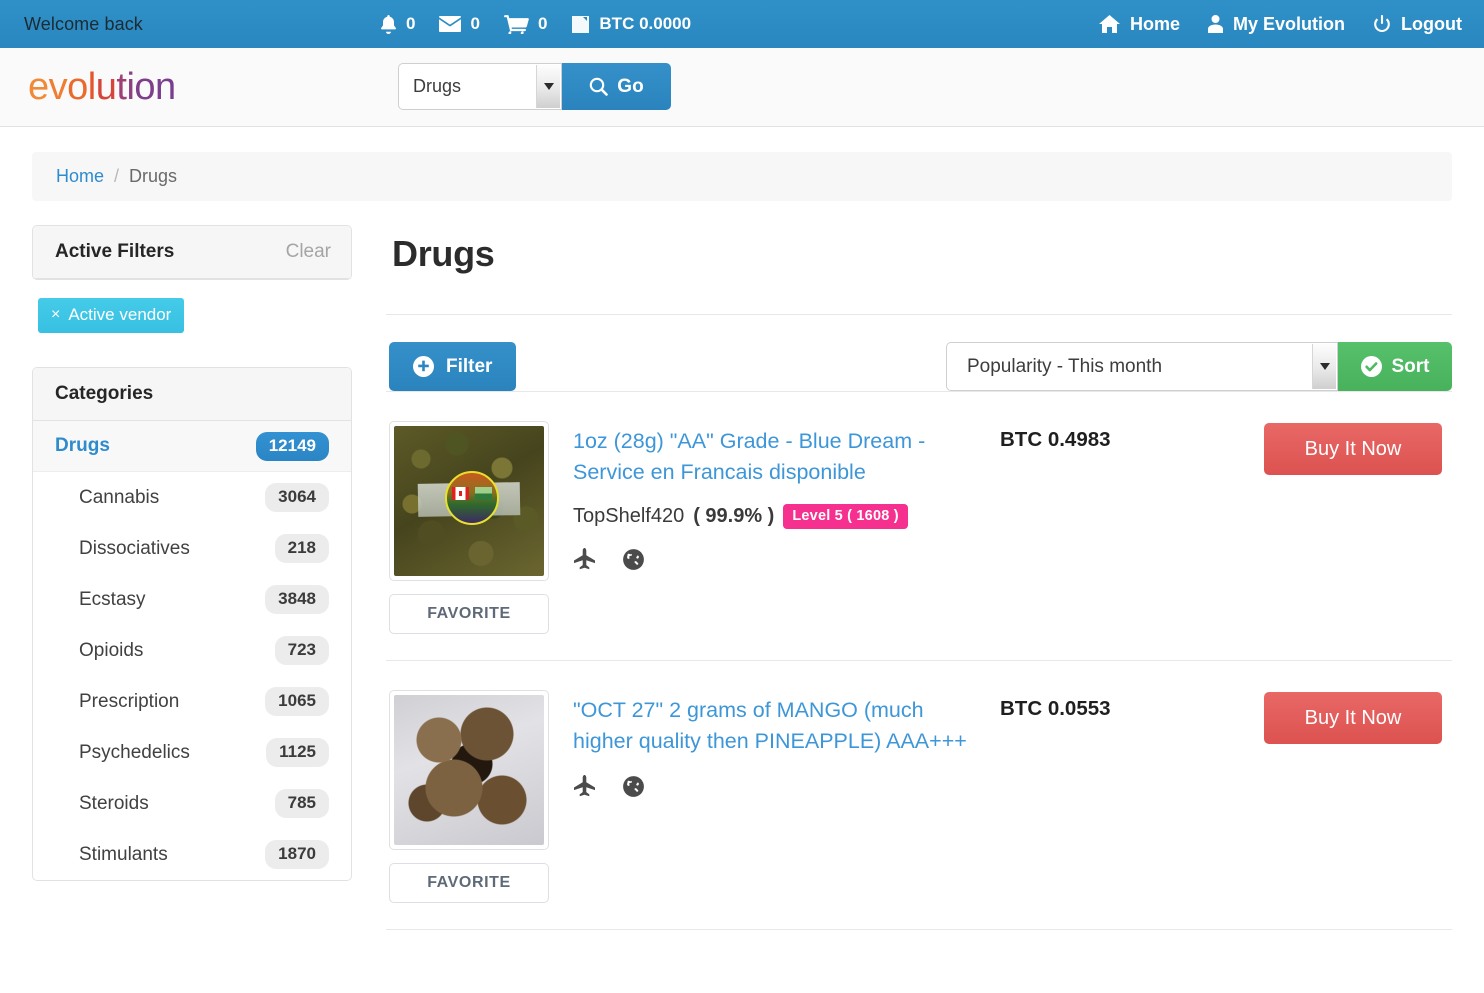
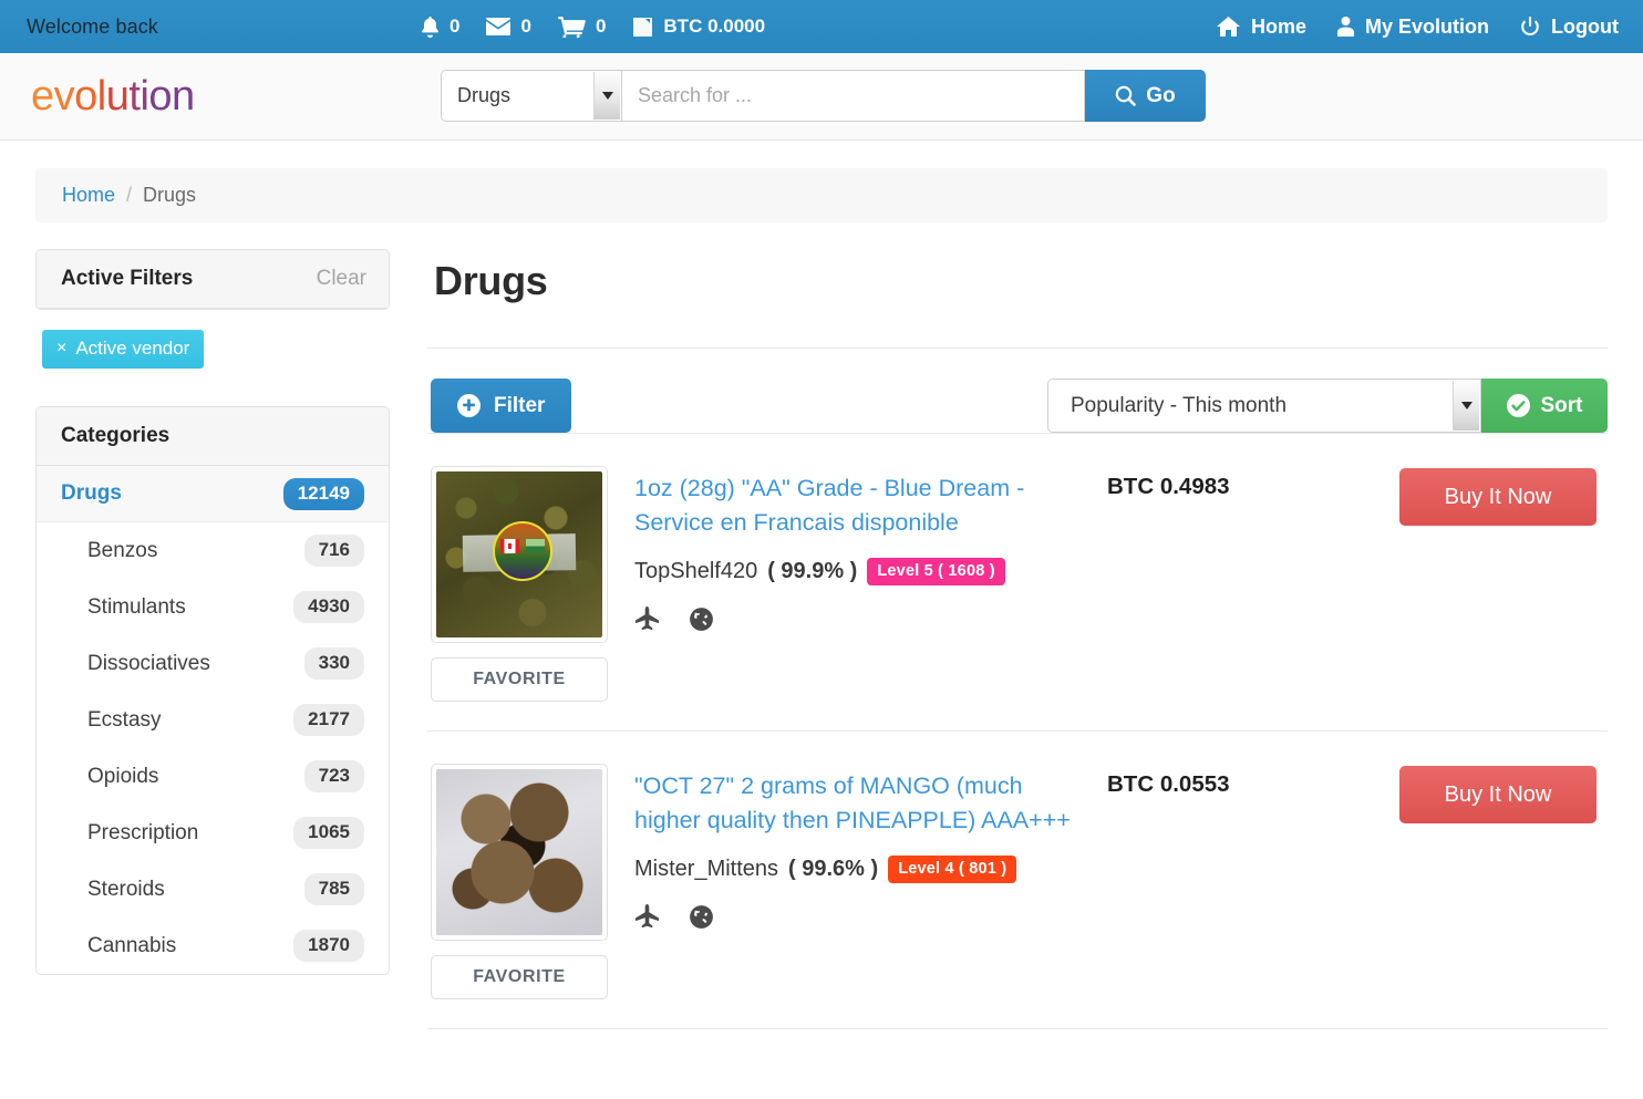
  Welcome back
  0
  0
  0
  BTC 0.0000
  Home
  My Evolution
  Logout
  evolution
  Drugs
+ Search for ...
  Go
  Home
  /
  Drugs
  Active Filters
  Clear
  ×
  Active vendor
  Categories
  Drugs
  12149
+ Benzos
+ 716
- Cannabis
+ Stimulants
- 3064
+ 4930
  Dissociatives
- 218
+ 330
  Ecstasy
- 3848
+ 2177
  Opioids
  723
  Prescription
  1065
- Psychedelics
- 1125
  Steroids
  785
- Stimulants
+ Cannabis
  1870
  Drugs
  Filter
  Popularity - This month
  Sort
  FAVORITE
  1oz (28g) "AA" Grade - Blue Dream - Service en Francais disponible
  TopShelf420
  ( 99.9% )
  Level 5 ( 1608 )
  BTC 0.4983
  Buy It Now
  FAVORITE
  "OCT 27" 2 grams of MANGO (much higher quality then PINEAPPLE) AAA+++
+ Mister_Mittens
+ ( 99.6% )
+ Level 4 ( 801 )
  BTC 0.0553
  Buy It Now
